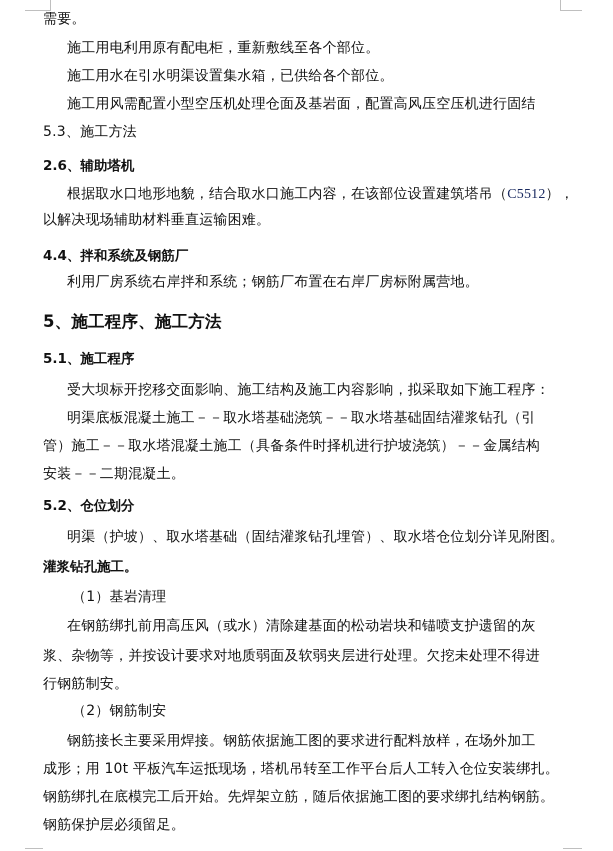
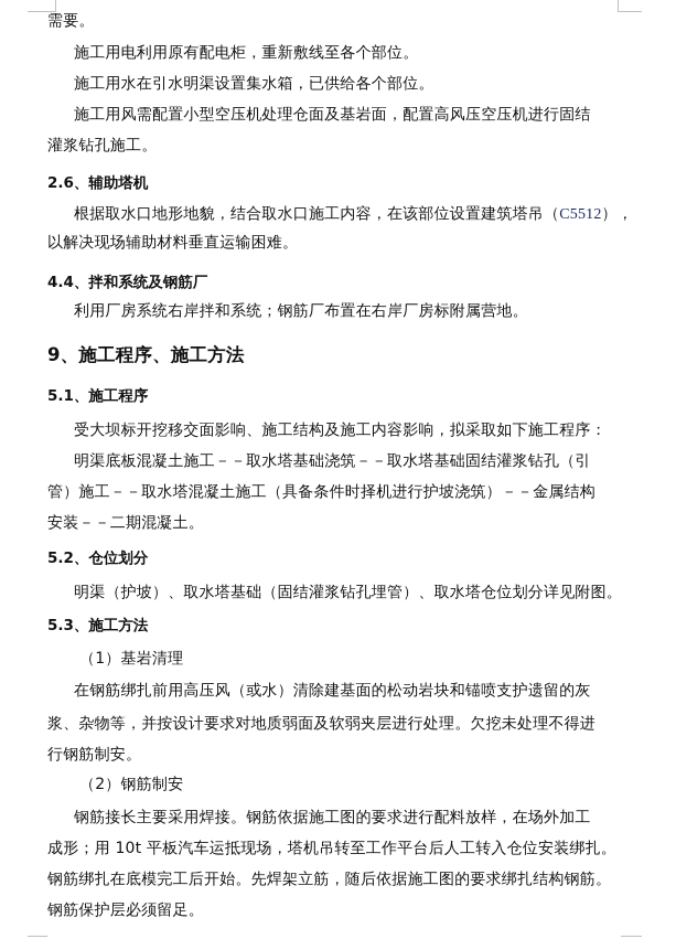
  需要。
  施工用电利用原有配电柜，重新敷线至各个部位。
  施工用水在引水明渠设置集水箱，已供给各个部位。
  施工用风需配置小型空压机处理仓面及基岩面，配置高风压空压机进行固结
- 5.3、施工方法
+ 灌浆钻孔施工。
  2.6、辅助塔机
  根据取水口地形地貌，结合取水口施工内容，在该部位设置建筑塔吊（C5512），
  以解决现场辅助材料垂直运输困难。
  4.4、拌和系统及钢筋厂
  利用厂房系统右岸拌和系统；钢筋厂布置在右岸厂房标附属营地。
- 5、施工程序、施工方法
+ 9、施工程序、施工方法
  5.1、施工程序
  受大坝标开挖移交面影响、施工结构及施工内容影响，拟采取如下施工程序：
  明渠底板混凝土施工－－取水塔基础浇筑－－取水塔基础固结灌浆钻孔（引
  管）施工－－取水塔混凝土施工（具备条件时择机进行护坡浇筑）－－金属结构
  安装－－二期混凝土。
  5.2、仓位划分
  明渠（护坡）、取水塔基础（固结灌浆钻孔埋管）、取水塔仓位划分详见附图。
- 灌浆钻孔施工。
+ 5.3、施工方法
  （1）基岩清理
  在钢筋绑扎前用高压风（或水）清除建基面的松动岩块和锚喷支护遗留的灰
  浆、杂物等，并按设计要求对地质弱面及软弱夹层进行处理。欠挖未处理不得进
  行钢筋制安。
  （2）钢筋制安
  钢筋接长主要采用焊接。钢筋依据施工图的要求进行配料放样，在场外加工
  成形；用 10t 平板汽车运抵现场，塔机吊转至工作平台后人工转入仓位安装绑扎。
  钢筋绑扎在底模完工后开始。先焊架立筋，随后依据施工图的要求绑扎结构钢筋。
  钢筋保护层必须留足。
